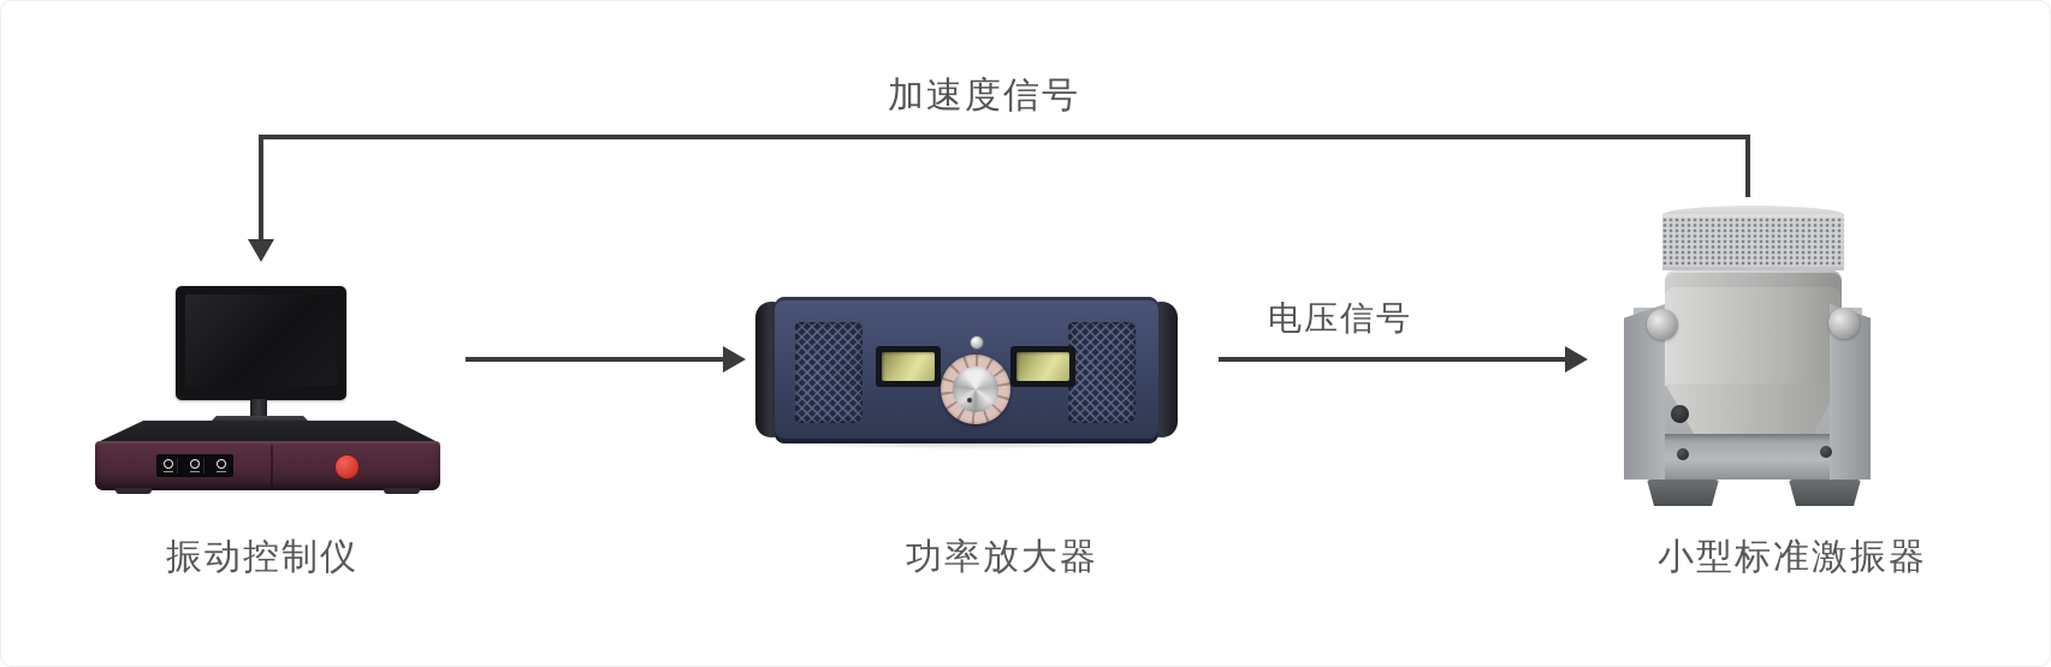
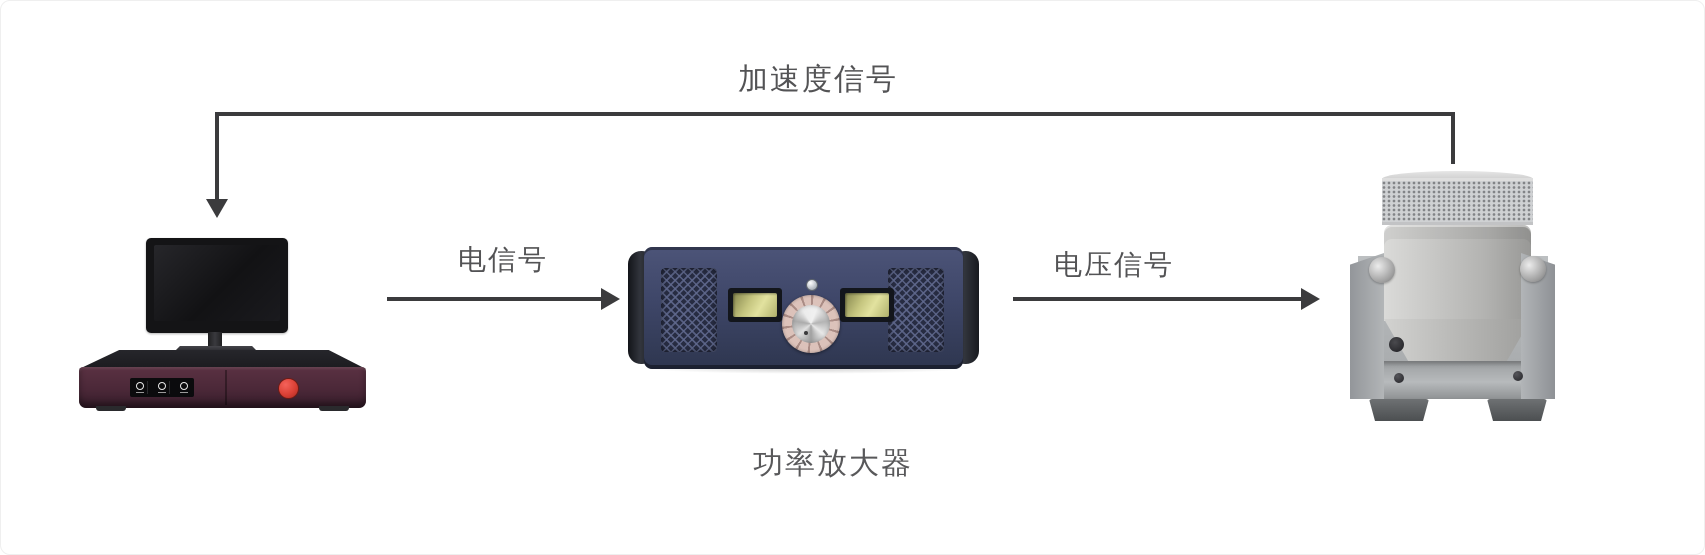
  加速度信号
+ 电信号
  电压信号
- 振动控制仪
  功率放大器
- 小型标准激振器
